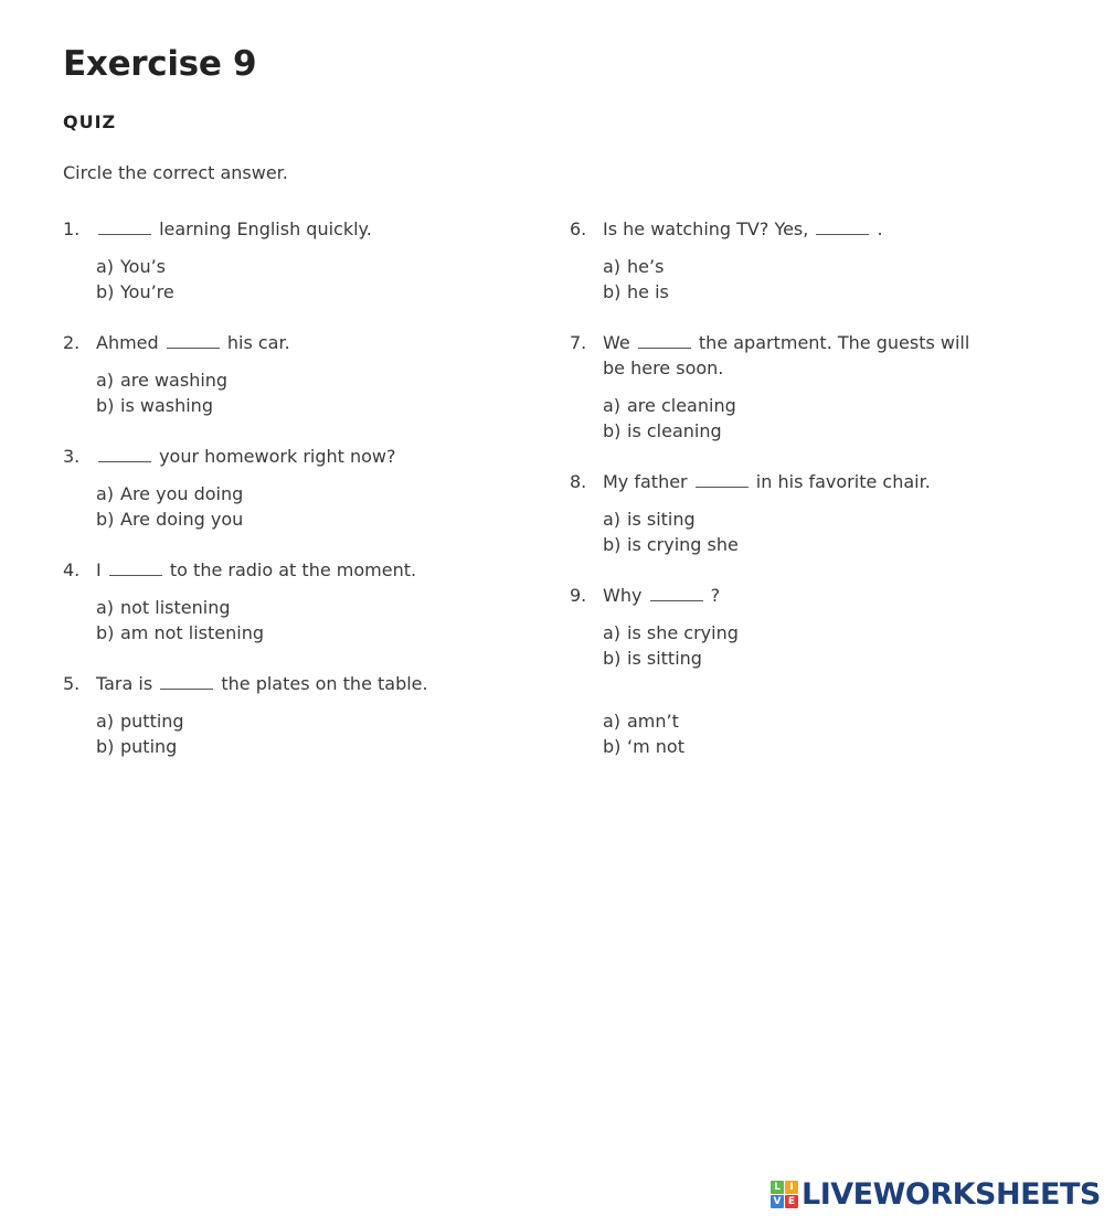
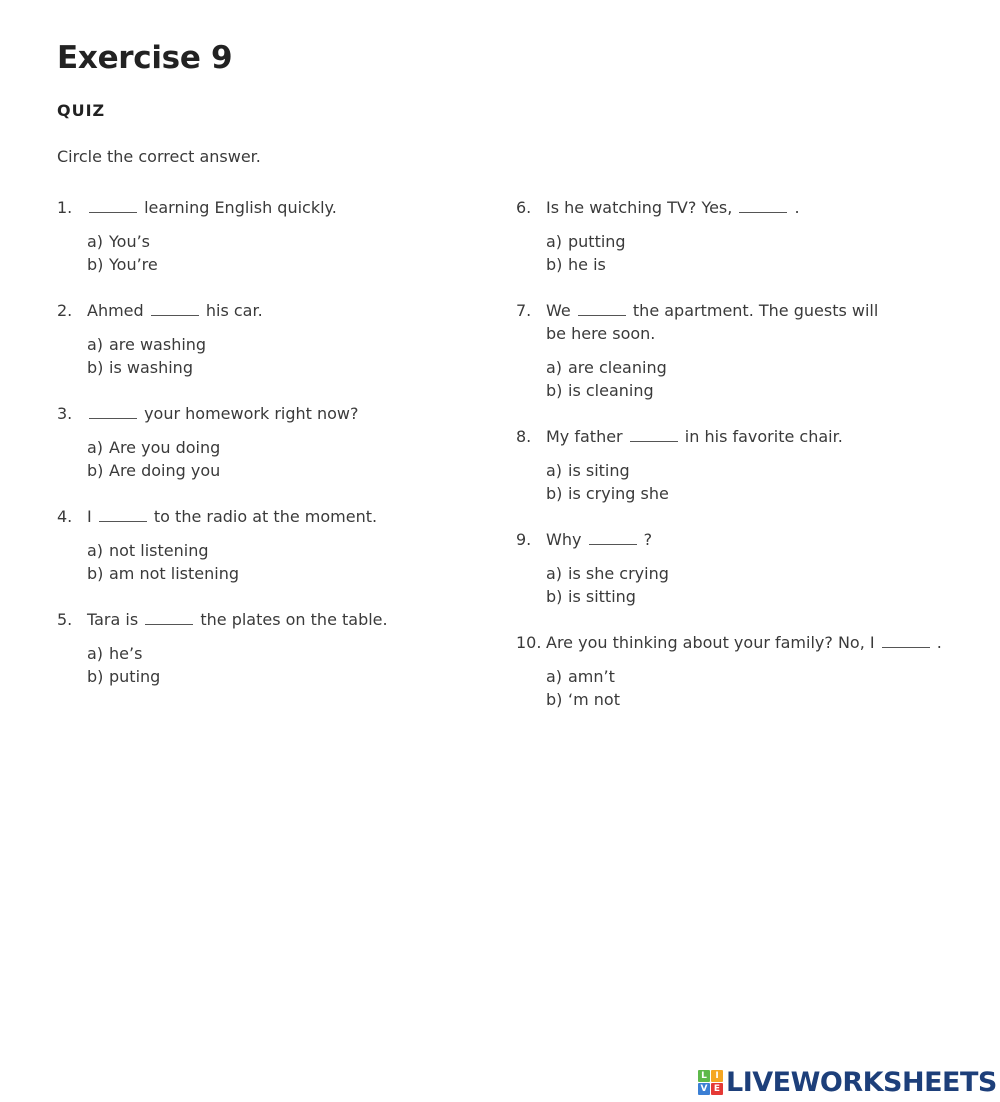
  Exercise 9
  QUIZ
  Circle the correct answer.
  1.
  learning English quickly.
  a)
  You’s
  b)
  You’re
  2.
  Ahmed his car.
  a)
  are washing
  b)
  is washing
  3.
  your homework right now?
  a)
  Are you doing
  b)
  Are doing you
  4.
  I to the radio at the moment.
  a)
  not listening
  b)
  am not listening
  5.
  Tara is the plates on the table.
  a)
- putting
+ he’s
  b)
  puting
  6.
  Is he watching TV? Yes, .
  a)
- he’s
+ putting
  b)
  he is
  7.
  We the apartment. The guests will be here soon.
  a)
  are cleaning
  b)
  is cleaning
  8.
  My father in his favorite chair.
  a)
  is siting
  b)
  is crying she
  9.
  Why ?
  a)
  is she crying
  b)
  is sitting
+ 10.
+ Are you thinking about your family? No, I .
  a)
  amn’t
  b)
  ‘m not
  L
  I
  V
  E
  LIVEWORKSHEETS
